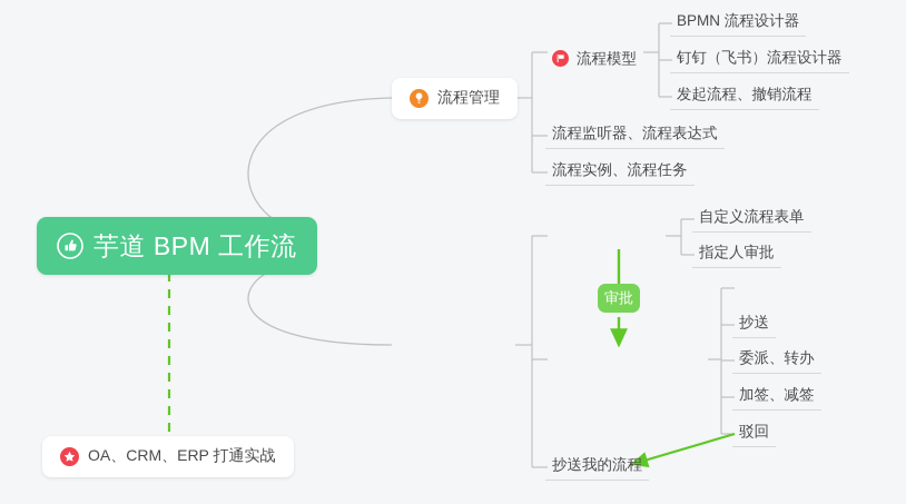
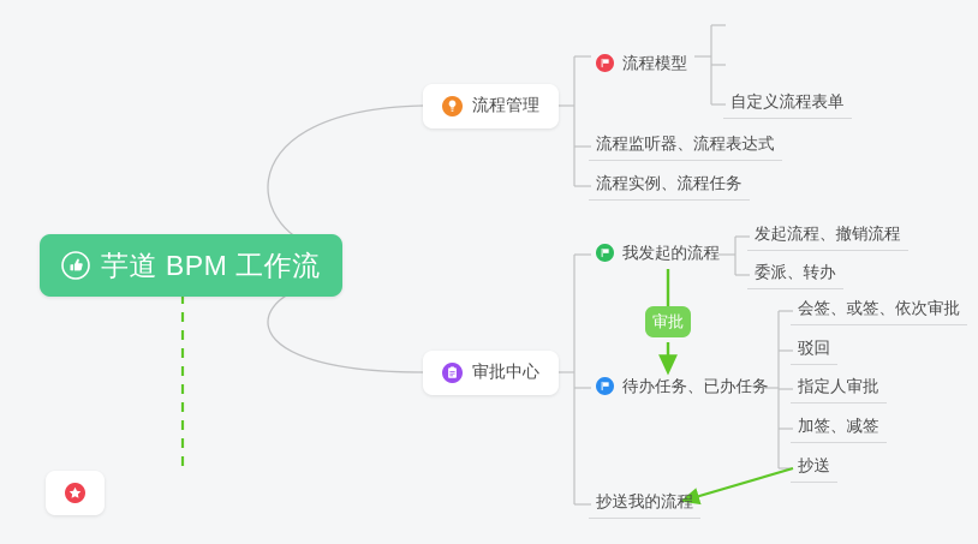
  芋道 BPM 工作流
  流程管理
  流程模型
  流程监听器、流程表达式
  流程实例、流程任务
- BPMN 流程设计器
- 钉钉（飞书）流程设计器
- 发起流程、撤销流程
+ 自定义流程表单
+ 审批中心
+ 我发起的流程
+ 待办任务、已办任务
  抄送我的流程
- 自定义流程表单
+ 发起流程、撤销流程
- 指定人审批
+ 委派、转办
+ 会签、或签、依次审批
- 抄送
+ 驳回
- 委派、转办
+ 指定人审批
  加签、减签
- 驳回
+ 抄送
  审批
- OA、CRM、ERP 打通实战
